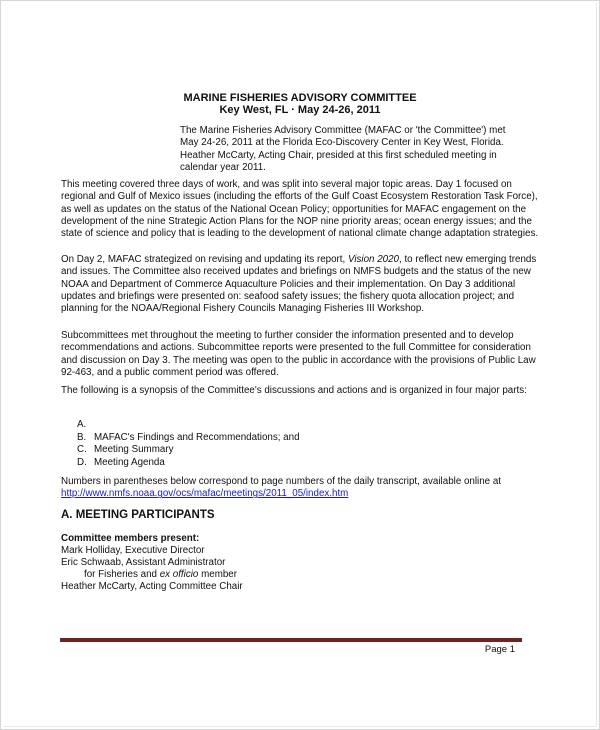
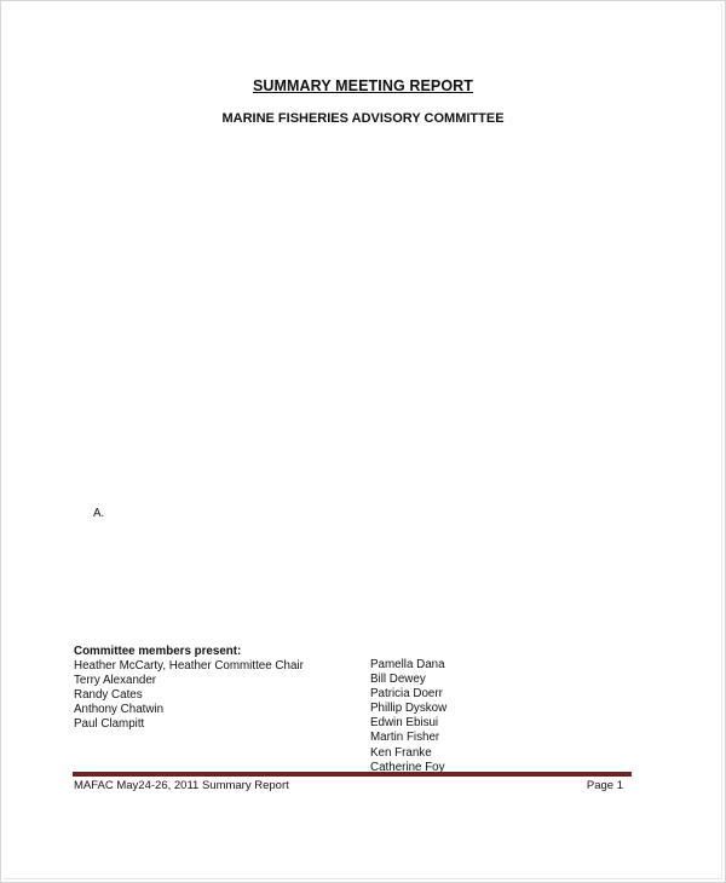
+ SUMMARY MEETING REPORT
  MARINE FISHERIES ADVISORY COMMITTEE
- Key West, FL · May 24-26, 2011
- The Marine Fisheries Advisory Committee (MAFAC or 'the Committee') met May 24-26, 2011 at the Florida Eco-Discovery Center in Key West, Florida. Heather McCarty, Acting Chair, presided at this first scheduled meeting in calendar year 2011.
- This meeting covered three days of work, and was split into several major topic areas. Day 1 focused on regional and Gulf of Mexico issues (including the efforts of the Gulf Coast Ecosystem Restoration Task Force), as well as updates on the status of the National Ocean Policy; opportunities for MAFAC engagement on the development of the nine Strategic Action Plans for the NOP nine priority areas; ocean energy issues; and the state of science and policy that is leading to the development of national climate change adaptation strategies.
- On Day 2, MAFAC strategized on revising and updating its report, Vision 2020, to reflect new emerging trends and issues. The Committee also received updates and briefings on NMFS budgets and the status of the new NOAA and Department of Commerce Aquaculture Policies and their implementation. On Day 3 additional updates and briefings were presented on: seafood safety issues; the fishery quota allocation project; and planning for the NOAA/Regional Fishery Councils Managing Fisheries III Workshop.
- Subcommittees met throughout the meeting to further consider the information presented and to develop recommendations and actions. Subcommittee reports were presented to the full Committee for consideration and discussion on Day 3. The meeting was open to the public in accordance with the provisions of Public Law 92-463, and a public comment period was offered.
- The following is a synopsis of the Committee's discussions and actions and is organized in four major parts:
  A.
- B.
- MAFAC's Findings and Recommendations; and
- C.
- Meeting Summary
- D.
- Meeting Agenda
- Numbers in parentheses below correspond to page numbers of the daily transcript, available online at
- http://www.nmfs.noaa.gov/ocs/mafac/meetings/2011_05/index.htm
- A. MEETING PARTICIPANTS
  Committee members present:
- Mark Holliday, Executive Director
- Eric Schwaab, Assistant Administrator
- for Fisheries and ex officio member
- Heather McCarty, Acting Committee Chair
+ Heather McCarty, Heather Committee Chair
+ Terry Alexander
+ Randy Cates
+ Anthony Chatwin
+ Paul Clampitt
+ Pamella Dana
+ Bill Dewey
+ Patricia Doerr
+ Phillip Dyskow
+ Edwin Ebisui
+ Martin Fisher
+ Ken Franke
+ Catherine Foy
+ MAFAC May24-26, 2011 Summary Report
  Page 1
